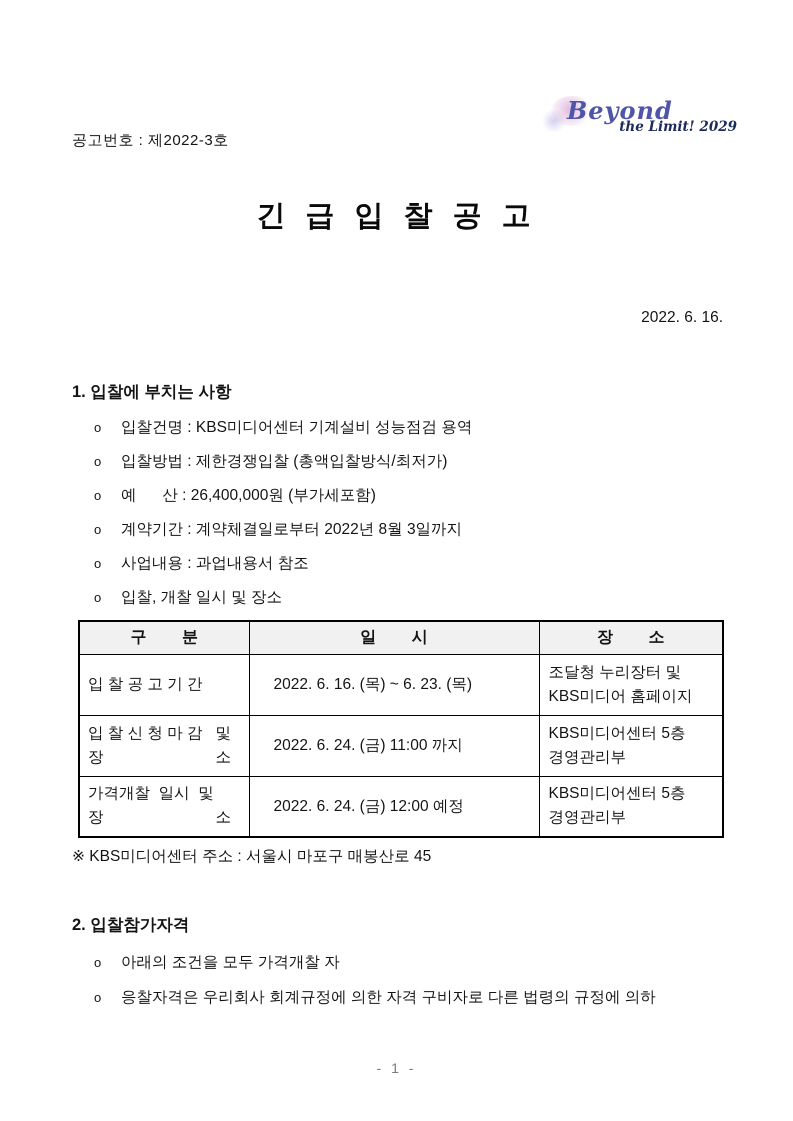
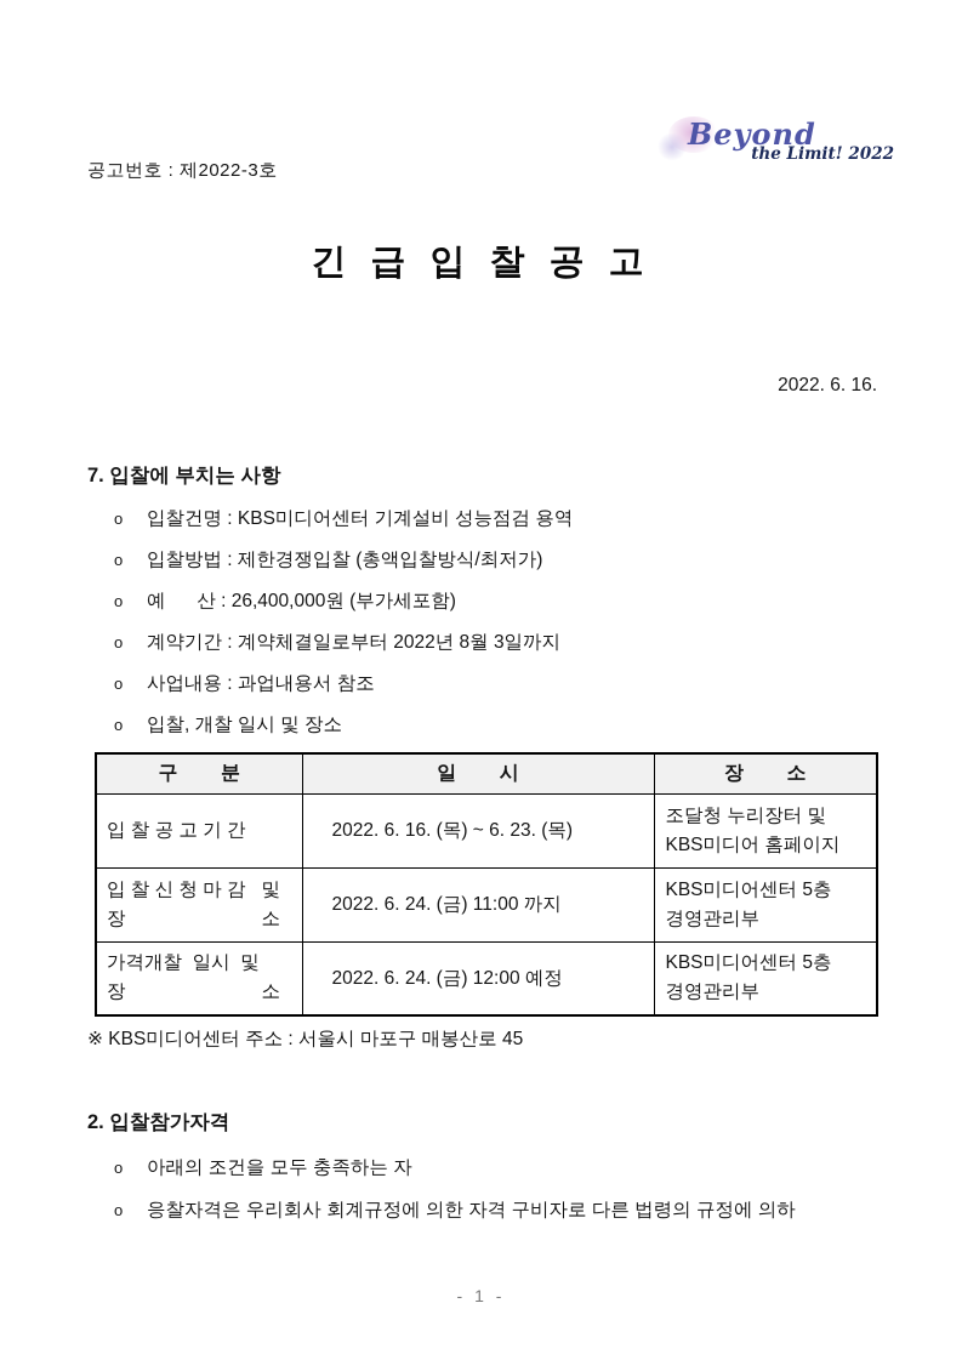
  공고번호 : 제2022-3호
  Beyond
- the Limit! 2029
+ the Limit! 2022
  긴 급 입 찰 공 고
  2022. 6. 16.
- 1. 입찰에 부치는 사항
+ 7. 입찰에 부치는 사항
  o
  입찰건명 : KBS미디어센터 기계설비 성능점검 용역
  o
  입찰방법 : 제한경쟁입찰 (총액입찰방식/최저가)
  o
  예 산 : 26,400,000원 (부가세포함)
  o
  계약기간 : 계약체결일로부터 2022년 8월 3일까지
  o
  사업내용 : 과업내용서 참조
  o
  입찰, 개찰 일시 및 장소
  구 분	일 시	장 소
  입 찰 공 고 기 간	2022. 6. 16. (목) ~ 6. 23. (목)	조달청 누리장터 및 KBS미디어 홈페이지
  입 찰 신 청 마 감 및 장 소	2022. 6. 24. (금) 11:00 까지	KBS미디어센터 5층 경영관리부
  가격개찰 일시 및 장 소	2022. 6. 24. (금) 12:00 예정	KBS미디어센터 5층 경영관리부
  ※ KBS미디어센터 주소 : 서울시 마포구 매봉산로 45
  2. 입찰참가자격
  o
- 아래의 조건을 모두 가격개찰 자
+ 아래의 조건을 모두 충족하는 자
  o
  응찰자격은 우리회사 회계규정에 의한 자격 구비자로 다른 법령의 규정에 의하
  - 1 -
